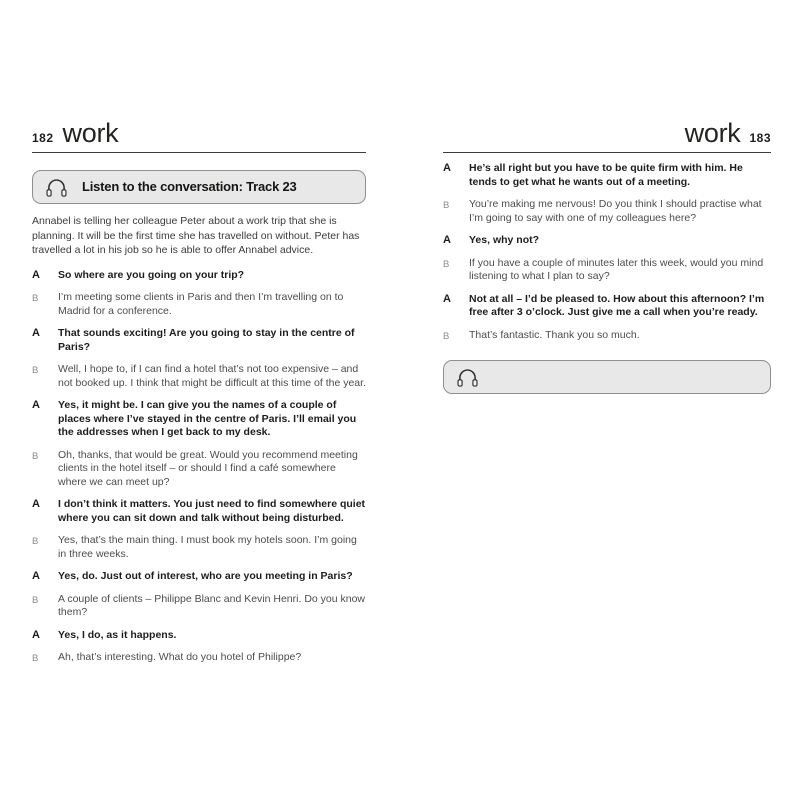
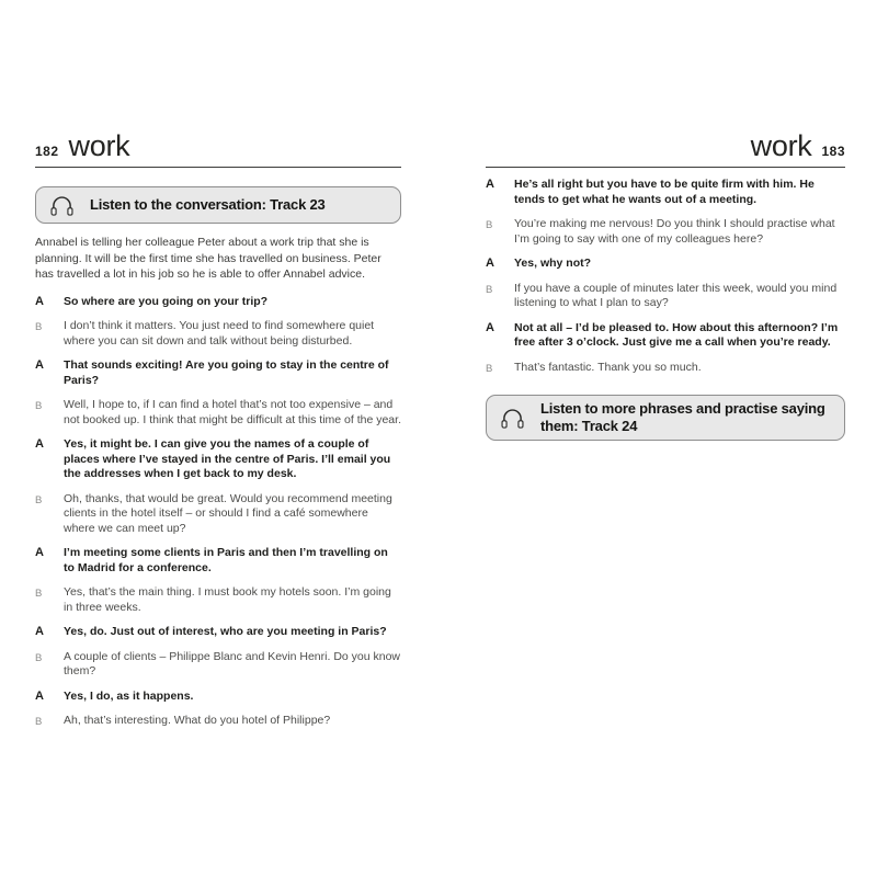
  182
  work
  Listen to the conversation: Track 23
- Annabel is telling her colleague Peter about a work trip that she is planning. It will be the first time she has travelled on without. Peter has travelled a lot in his job so he is able to offer Annabel advice.
+ Annabel is telling her colleague Peter about a work trip that she is planning. It will be the first time she has travelled on business. Peter has travelled a lot in his job so he is able to offer Annabel advice.
  A
  So where are you going on your trip?
  B
- I’m meeting some clients in Paris and then I’m travelling on to Madrid for a conference.
+ I don’t think it matters. You just need to find somewhere quiet where you can sit down and talk without being disturbed.
  A
  That sounds exciting! Are you going to stay in the centre of Paris?
  B
  Well, I hope to, if I can find a hotel that’s not too expensive – and not booked up. I think that might be difficult at this time of the year.
  A
  Yes, it might be. I can give you the names of a couple of places where I’ve stayed in the centre of Paris. I’ll email you the addresses when I get back to my desk.
  B
  Oh, thanks, that would be great. Would you recommend meeting clients in the hotel itself – or should I find a café somewhere where we can meet up?
  A
- I don’t think it matters. You just need to find somewhere quiet where you can sit down and talk without being disturbed.
+ I’m meeting some clients in Paris and then I’m travelling on to Madrid for a conference.
  B
  Yes, that’s the main thing. I must book my hotels soon. I’m going in three weeks.
  A
  Yes, do. Just out of interest, who are you meeting in Paris?
  B
  A couple of clients – Philippe Blanc and Kevin Henri. Do you know them?
  A
  Yes, I do, as it happens.
  B
  Ah, that’s interesting. What do you hotel of Philippe?
  work
  183
  A
  He’s all right but you have to be quite firm with him. He tends to get what he wants out of a meeting.
  B
  You’re making me nervous! Do you think I should practise what I’m going to say with one of my colleagues here?
  A
  Yes, why not?
  B
  If you have a couple of minutes later this week, would you mind listening to what I plan to say?
  A
  Not at all – I’d be pleased to. How about this afternoon? I’m free after 3 o’clock. Just give me a call when you’re ready.
  B
  That’s fantastic. Thank you so much.
+ Listen to more phrases and practise saying them: Track 24
